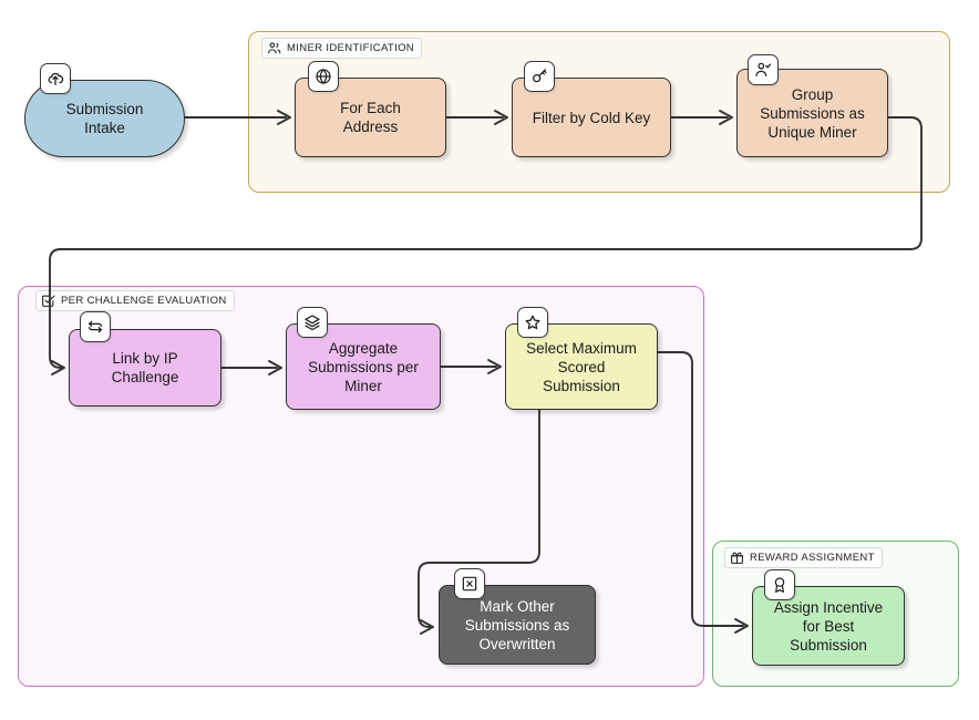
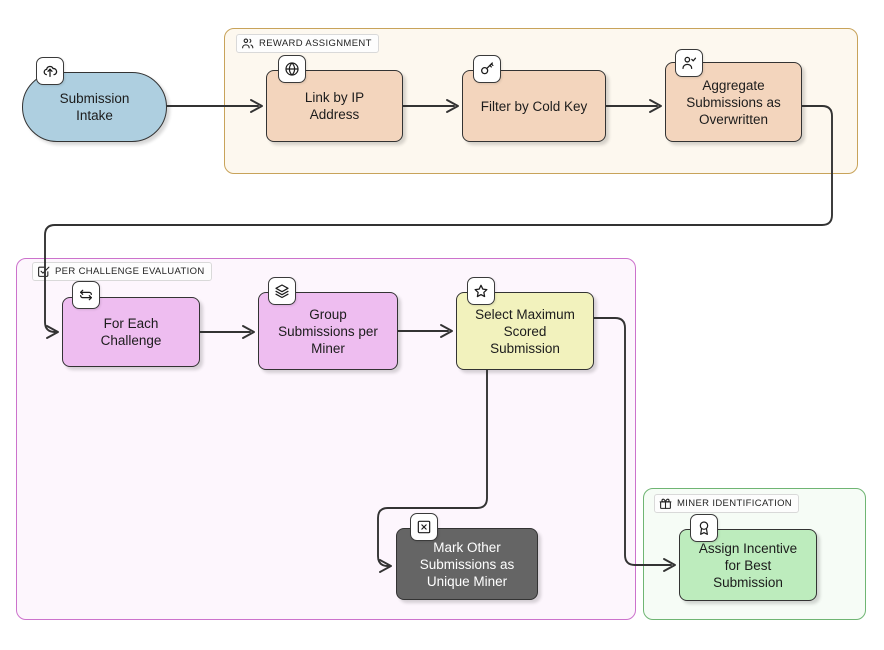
- MINER IDENTIFICATION
+ REWARD ASSIGNMENT
  PER CHALLENGE EVALUATION
- REWARD ASSIGNMENT
+ MINER IDENTIFICATION
  Submission
  Intake
- For Each
+ Link by IP
  Address
  Filter by Cold Key
- Group
+ Aggregate
  Submissions as
- Unique Miner
+ Overwritten
- Link by IP
+ For Each
  Challenge
- Aggregate
+ Group
  Submissions per
  Miner
  Select Maximum
  Scored
  Submission
  Mark Other
  Submissions as
- Overwritten
+ Unique Miner
  Assign Incentive
  for Best
  Submission
